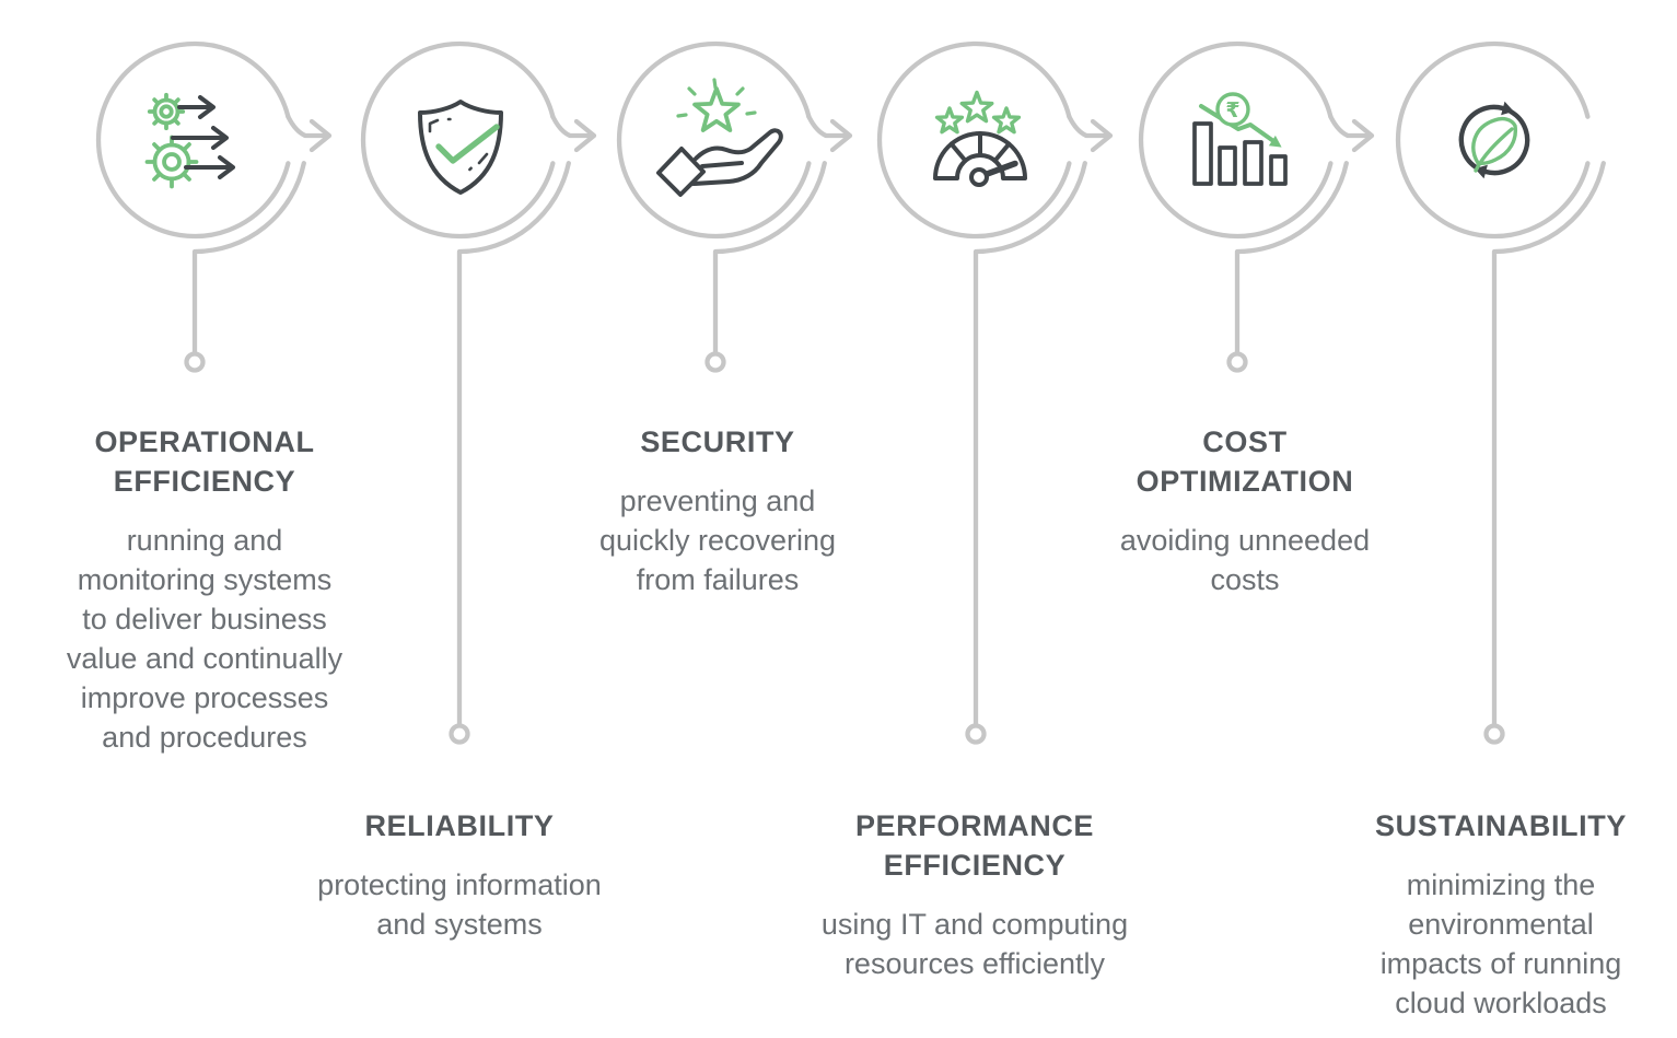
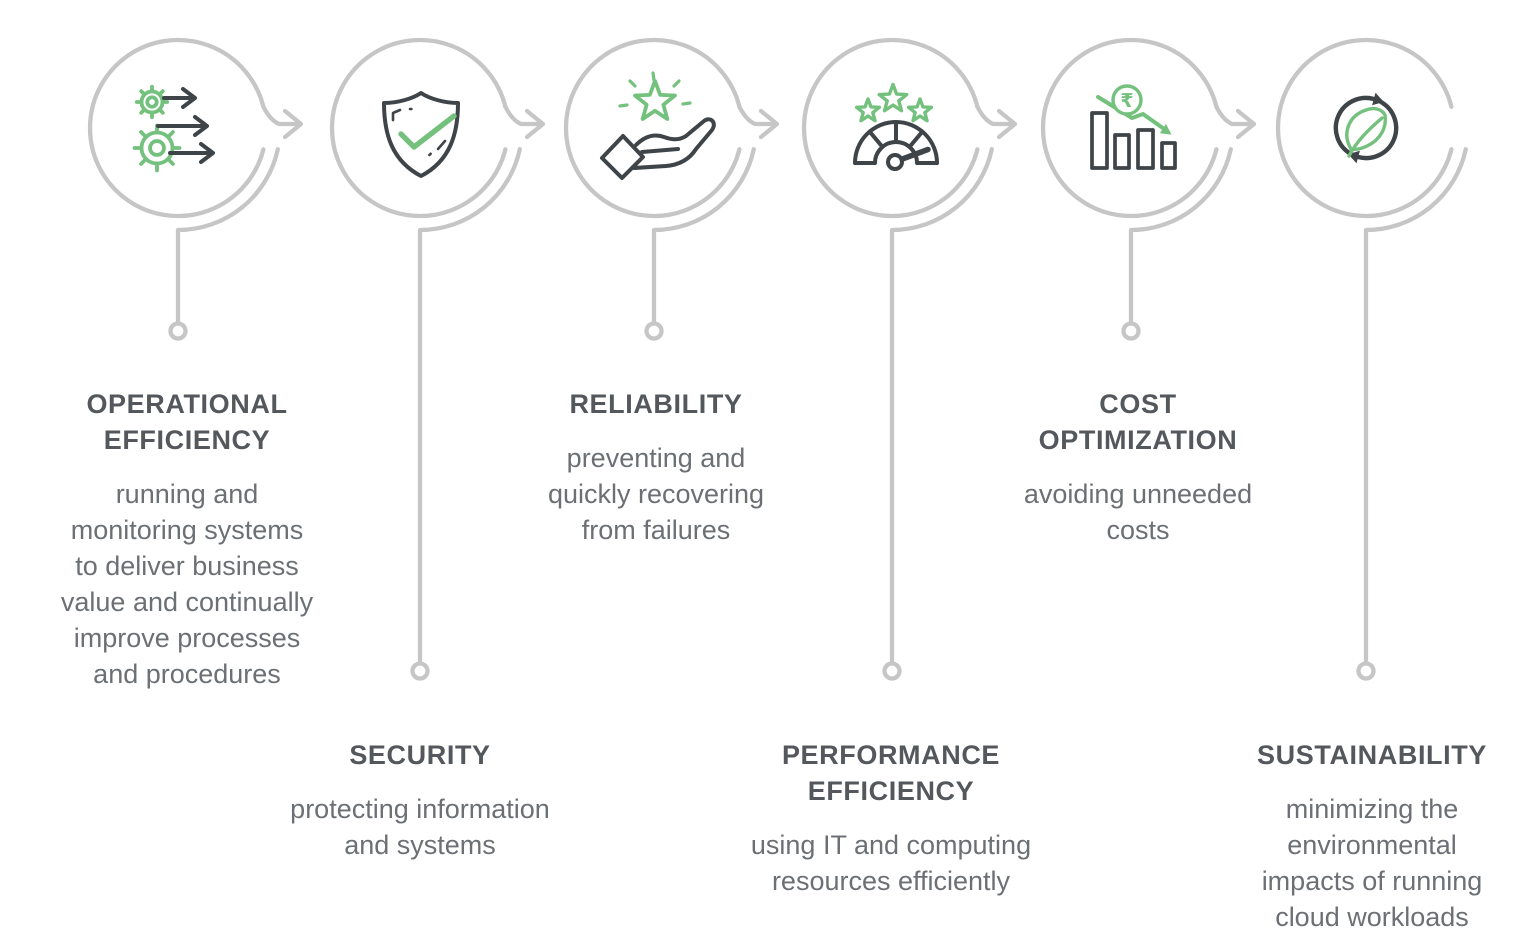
  ₹
  OPERATIONAL
  EFFICIENCY
  running and
  monitoring systems
  to deliver business
  value and continually
  improve processes
  and procedures
- RELIABILITY
+ SECURITY
  protecting information
  and systems
- SECURITY
+ RELIABILITY
  preventing and
  quickly recovering
  from failures
  PERFORMANCE
  EFFICIENCY
  using IT and computing
  resources efficiently
  COST
  OPTIMIZATION
  avoiding unneeded
  costs
  SUSTAINABILITY
  minimizing the
  environmental
  impacts of running
  cloud workloads
